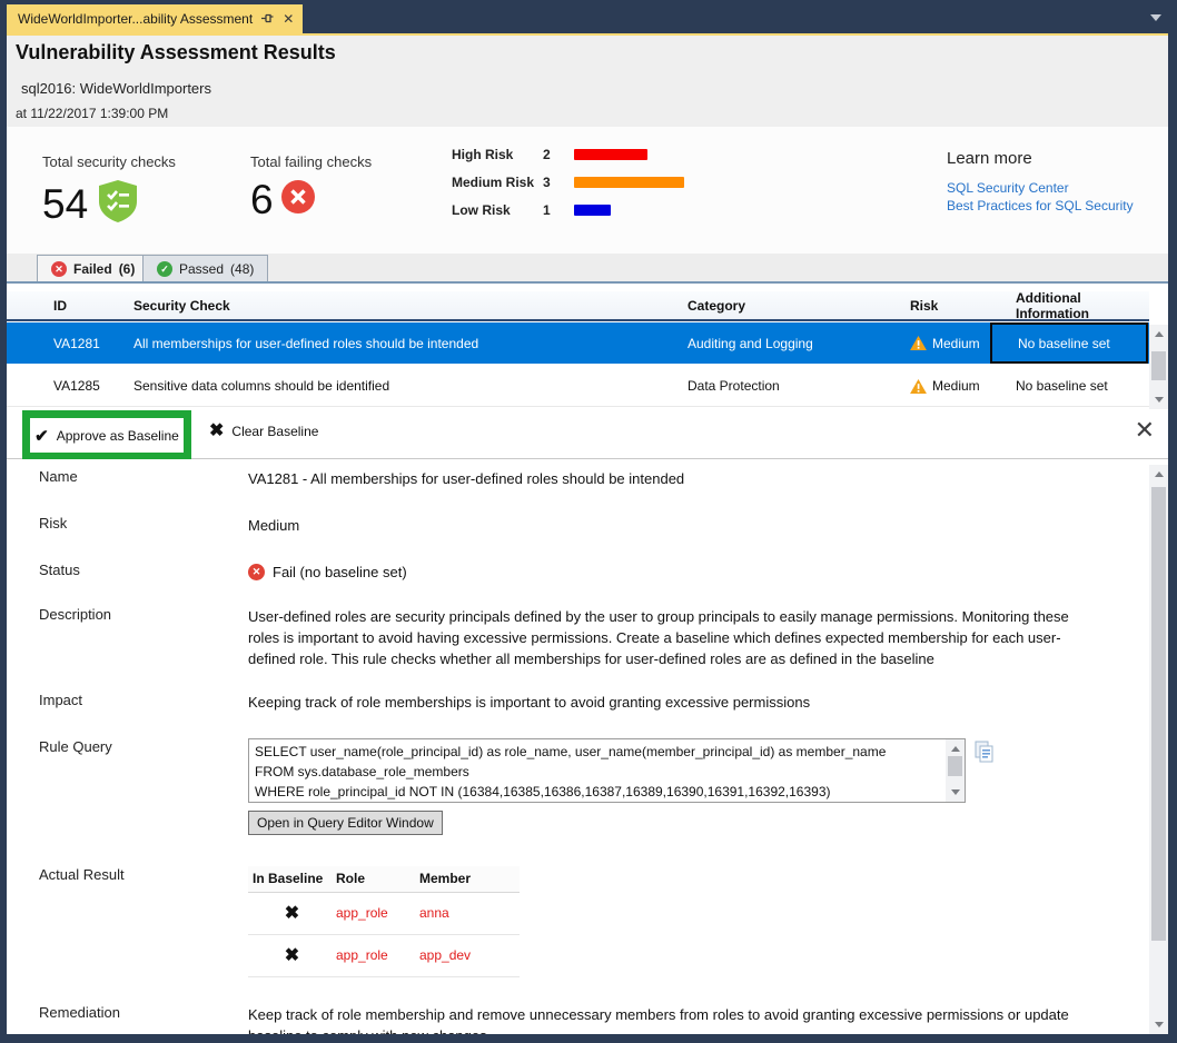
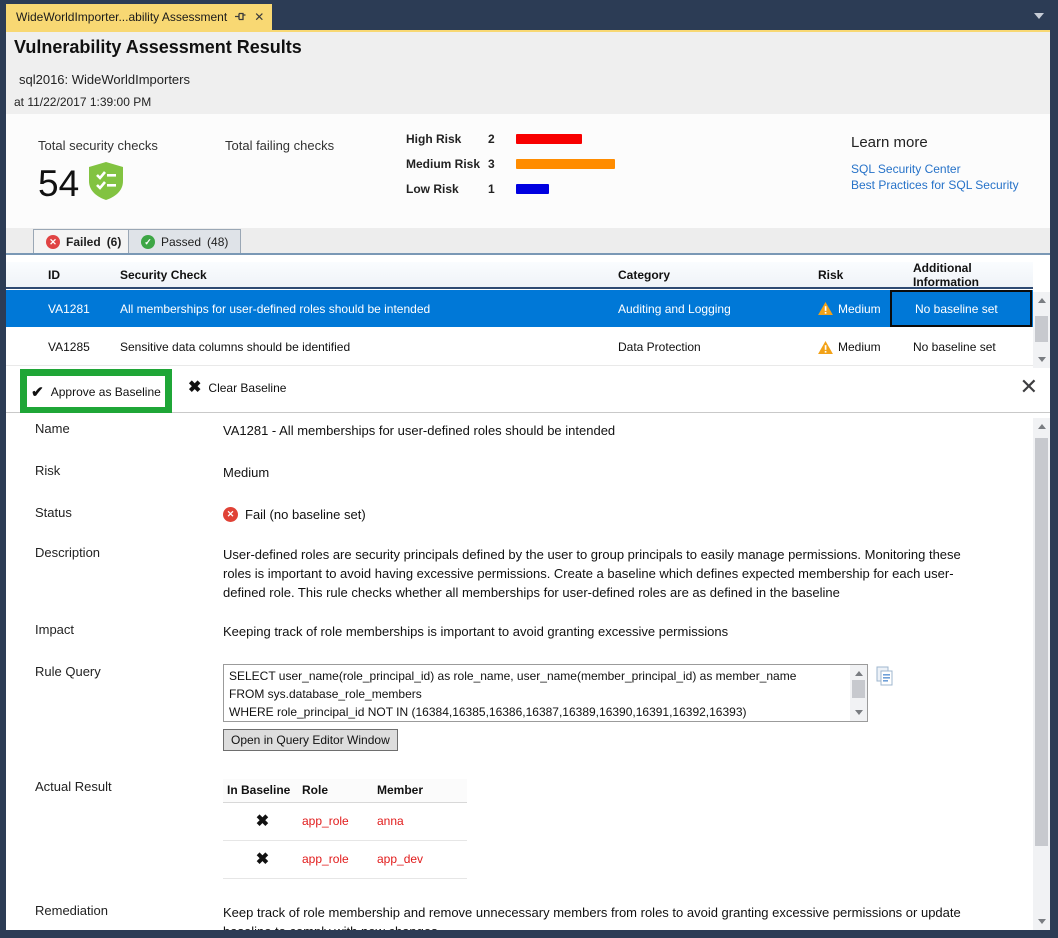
  WideWorldImporter...ability Assessment
  ✕
  Vulnerability Assessment Results
  sql2016: WideWorldImporters
  at 11/22/2017 1:39:00 PM
  Total security checks
  54
  Total failing checks
- 6
  High Risk
  2
  Medium Risk
  3
  Low Risk
  1
  Learn more
  SQL Security Center
  Best Practices for SQL Security
  ✕
  Failed
  (6)
  ✓
  Passed
  (48)
  ID
  Security Check
  Category
  Risk
  Additional Information
  VA1281
  All memberships for user-defined roles should be intended
  Auditing and Logging
  Medium
  No baseline set
  VA1285
  Sensitive data columns should be identified
  Data Protection
  Medium
  No baseline set
  ✔
  Approve as Baseline
  ✖
  Clear Baseline
  ✕
  Name
  VA1281 - All memberships for user-defined roles should be intended
  Risk
  Medium
  Status
  ✕
  Fail (no baseline set)
  Description
  User-defined roles are security principals defined by the user to group principals to easily manage permissions. Monitoring these roles is important to avoid having excessive permissions. Create a baseline which defines expected membership for each user-defined role. This rule checks whether all memberships for user-defined roles are as defined in the baseline
  Impact
  Keeping track of role memberships is important to avoid granting excessive permissions
  Rule Query
  SELECT user_name(role_principal_id) as role_name, user_name(member_principal_id) as member_name
  FROM sys.database_role_members
  WHERE role_principal_id NOT IN (16384,16385,16386,16387,16389,16390,16391,16392,16393)
  Open in Query Editor Window
  Actual Result
  In Baseline
  Role
  Member
  ✖
  app_role
  anna
  ✖
  app_role
  app_dev
  Remediation
  Keep track of role membership and remove unnecessary members from roles to avoid granting excessive permissions or update
